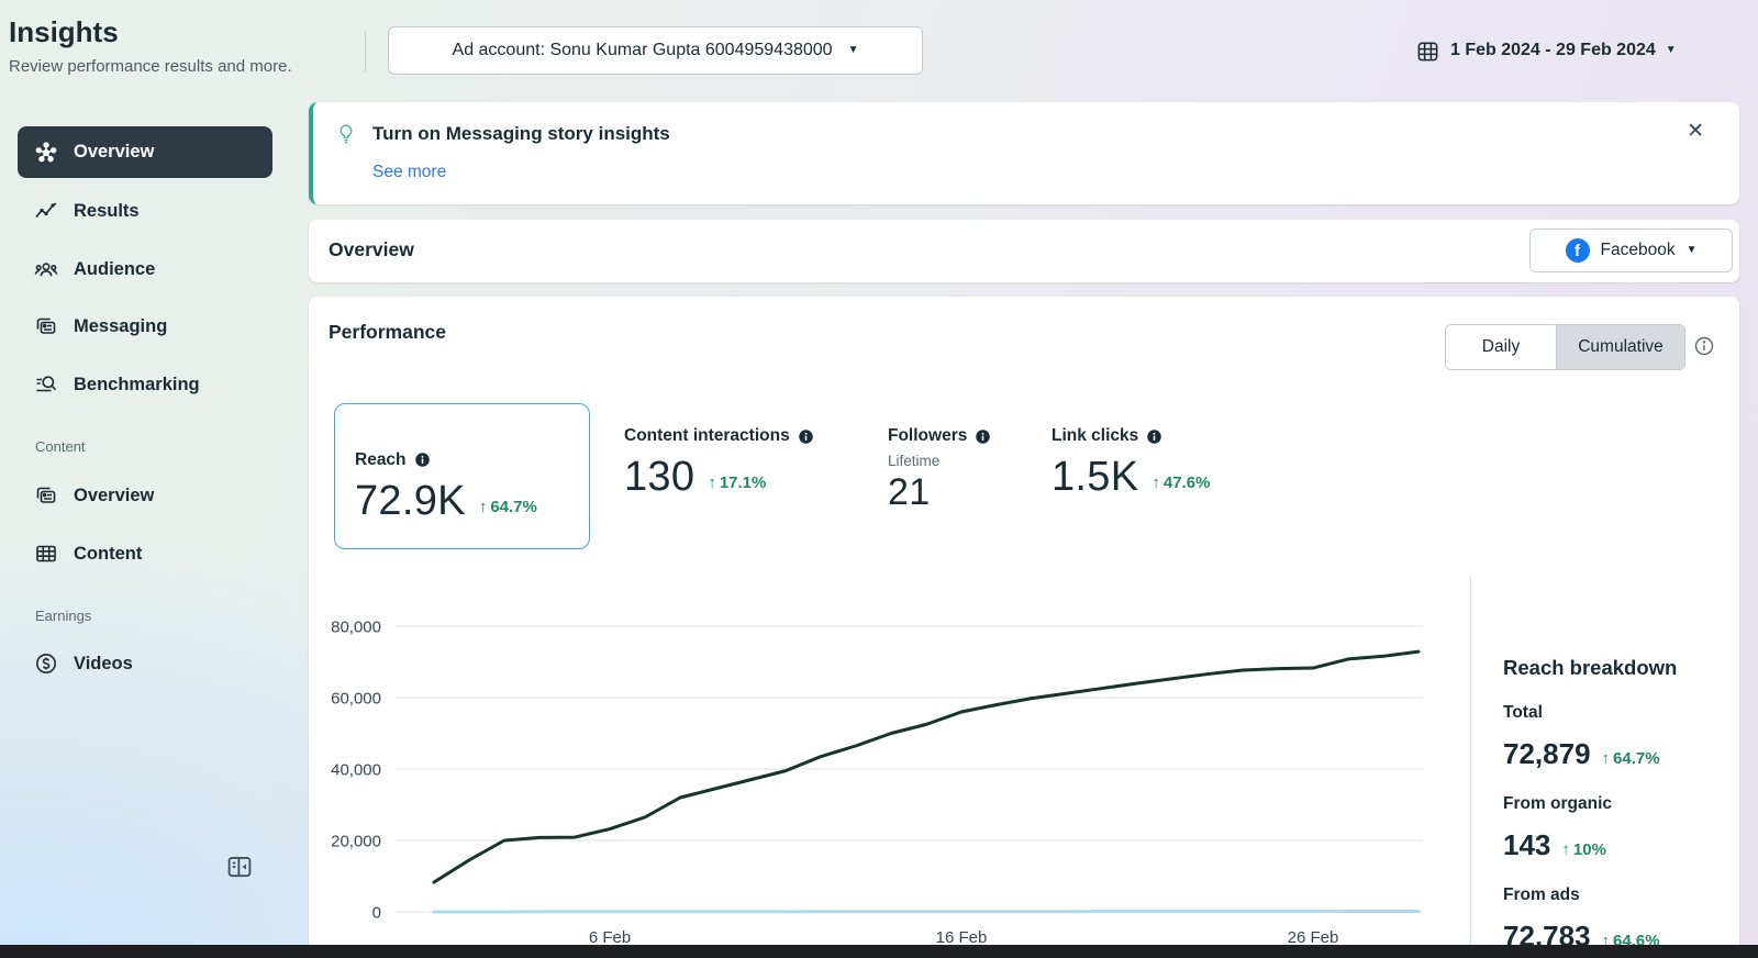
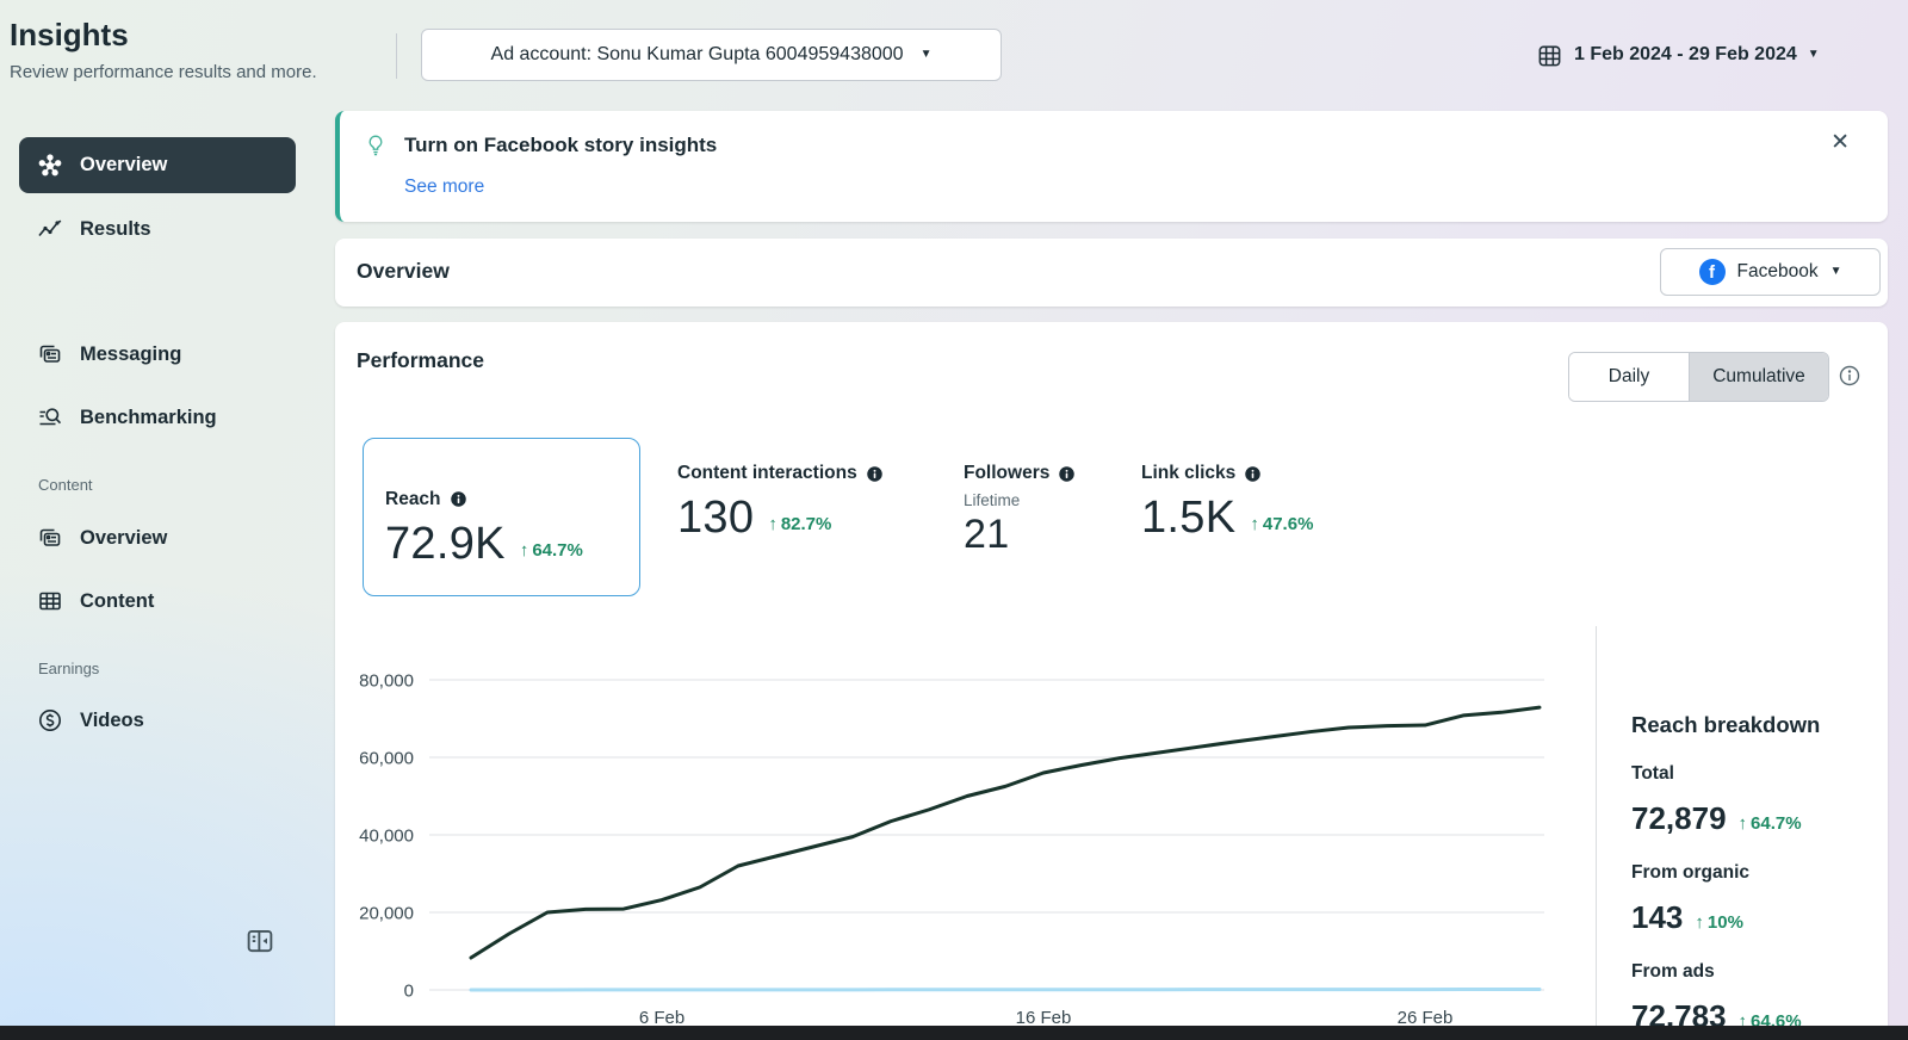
  Insights
  Review performance results and more.
  Ad account: Sonu Kumar Gupta 6004959438000
  ▼
  1 Feb 2024 - 29 Feb 2024
  ▼
  Overview
  Results
- Audience
  Messaging
  Benchmarking
  Content
  Overview
  Content
  Earnings
  Videos
- Turn on Messaging story insights
+ Turn on Facebook story insights
  See more
  ✕
  Overview
  f
  Facebook
  ▼
  Performance
  Daily
  Cumulative
  Reach
  72.9K
  ↑
  64.7%
  Content interactions
  130
  ↑
- 17.1%
+ 82.7%
  Followers
  Lifetime
  21
  Link clicks
  1.5K
  ↑
  47.6%
  0
  20,000
  40,000
  60,000
  80,000
  6 Feb
  16 Feb
  26 Feb
  Reach breakdown
  Total
  72,879
  ↑
  64.7%
  From organic
  143
  ↑
  10%
  From ads
  72,783
  ↑
  64.6%
